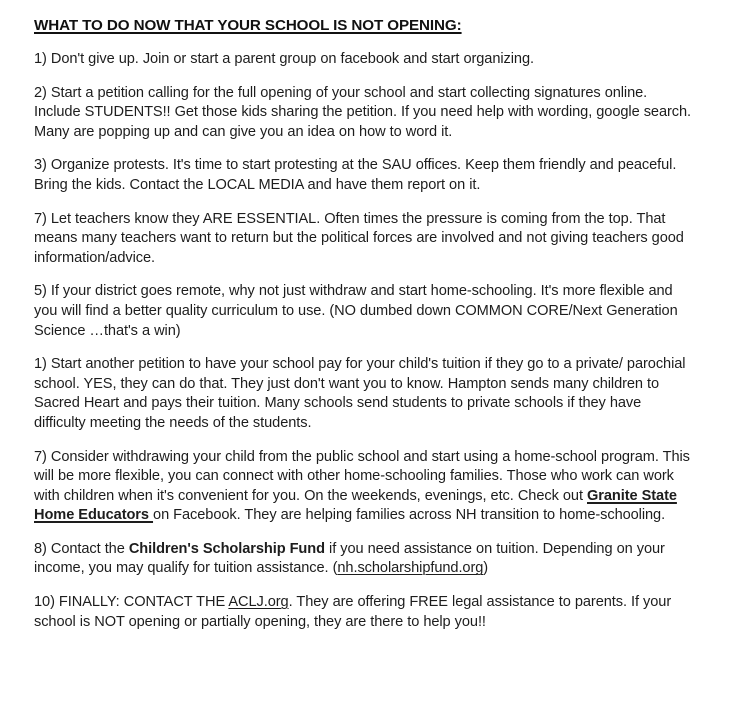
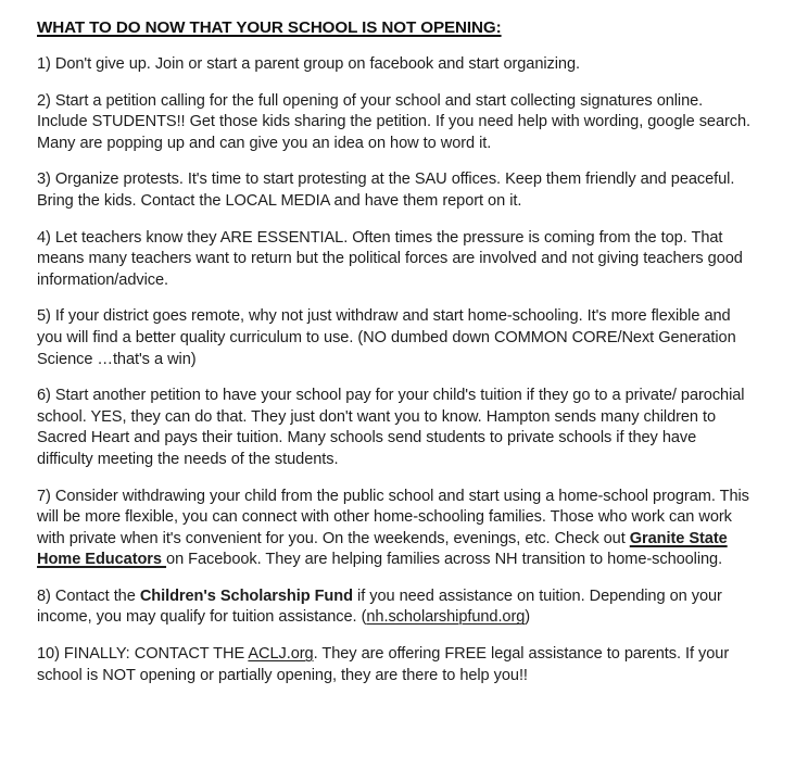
  WHAT TO DO NOW THAT YOUR SCHOOL IS NOT OPENING:
  1) Don't give up. Join or start a parent group on facebook and start organizing.
  2) Start a petition calling for the full opening of your school and start collecting signatures online. Include STUDENTS!! Get those kids sharing the petition. If you need help with wording, google search. Many are popping up and can give you an idea on how to word it.
  3) Organize protests. It's time to start protesting at the SAU offices. Keep them friendly and peaceful. Bring the kids. Contact the LOCAL MEDIA and have them report on it.
- 7) Let teachers know they ARE ESSENTIAL. Often times the pressure is coming from the top. That means many teachers want to return but the political forces are involved and not giving teachers good information/advice.
+ 4) Let teachers know they ARE ESSENTIAL. Often times the pressure is coming from the top. That means many teachers want to return but the political forces are involved and not giving teachers good information/advice.
  5) If your district goes remote, why not just withdraw and start home-schooling. It's more flexible and you will find a better quality curriculum to use. (NO dumbed down COMMON CORE/Next Generation Science …that's a win)
- 1) Start another petition to have your school pay for your child's tuition if they go to a private/ parochial school. YES, they can do that. They just don't want you to know. Hampton sends many children to Sacred Heart and pays their tuition. Many schools send students to private schools if they have difficulty meeting the needs of the students.
+ 6) Start another petition to have your school pay for your child's tuition if they go to a private/ parochial school. YES, they can do that. They just don't want you to know. Hampton sends many children to Sacred Heart and pays their tuition. Many schools send students to private schools if they have difficulty meeting the needs of the students.
- 7) Consider withdrawing your child from the public school and start using a home-school program. This will be more flexible, you can connect with other home-schooling families. Those who work can work with children when it's convenient for you. On the weekends, evenings, etc. Check out Granite State Home Educators on Facebook. They are helping families across NH transition to home-schooling.
+ 7) Consider withdrawing your child from the public school and start using a home-school program. This will be more flexible, you can connect with other home-schooling families. Those who work can work with private when it's convenient for you. On the weekends, evenings, etc. Check out Granite State Home Educators on Facebook. They are helping families across NH transition to home-schooling.
  8) Contact the Children's Scholarship Fund if you need assistance on tuition. Depending on your income, you may qualify for tuition assistance. (nh.scholarshipfund.org)
  10) FINALLY: CONTACT THE ACLJ.org. They are offering FREE legal assistance to parents. If your school is NOT opening or partially opening, they are there to help you!!
